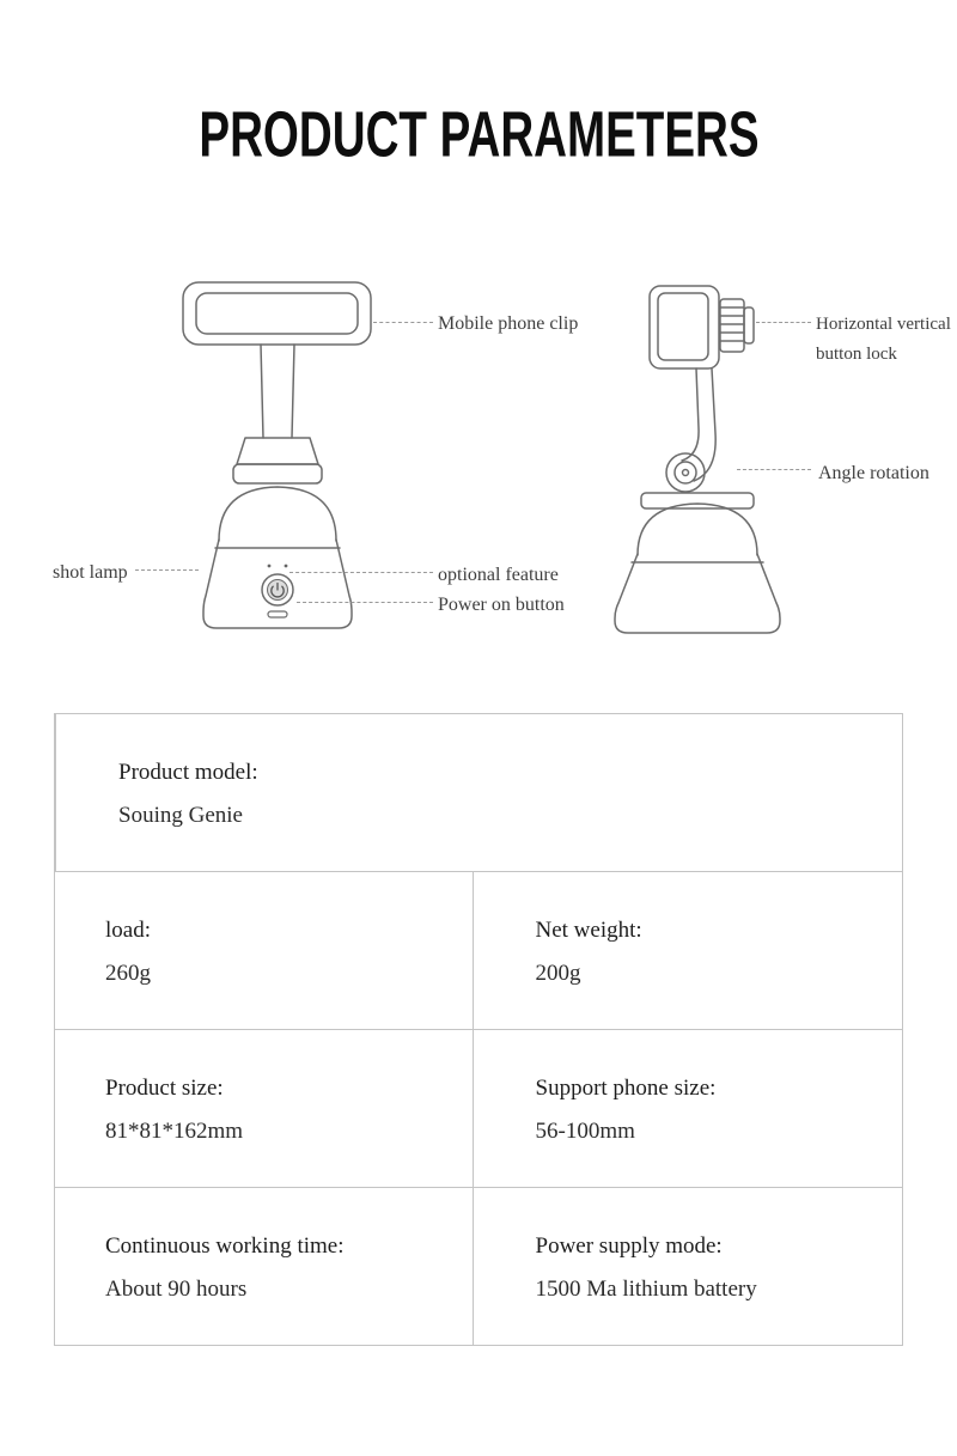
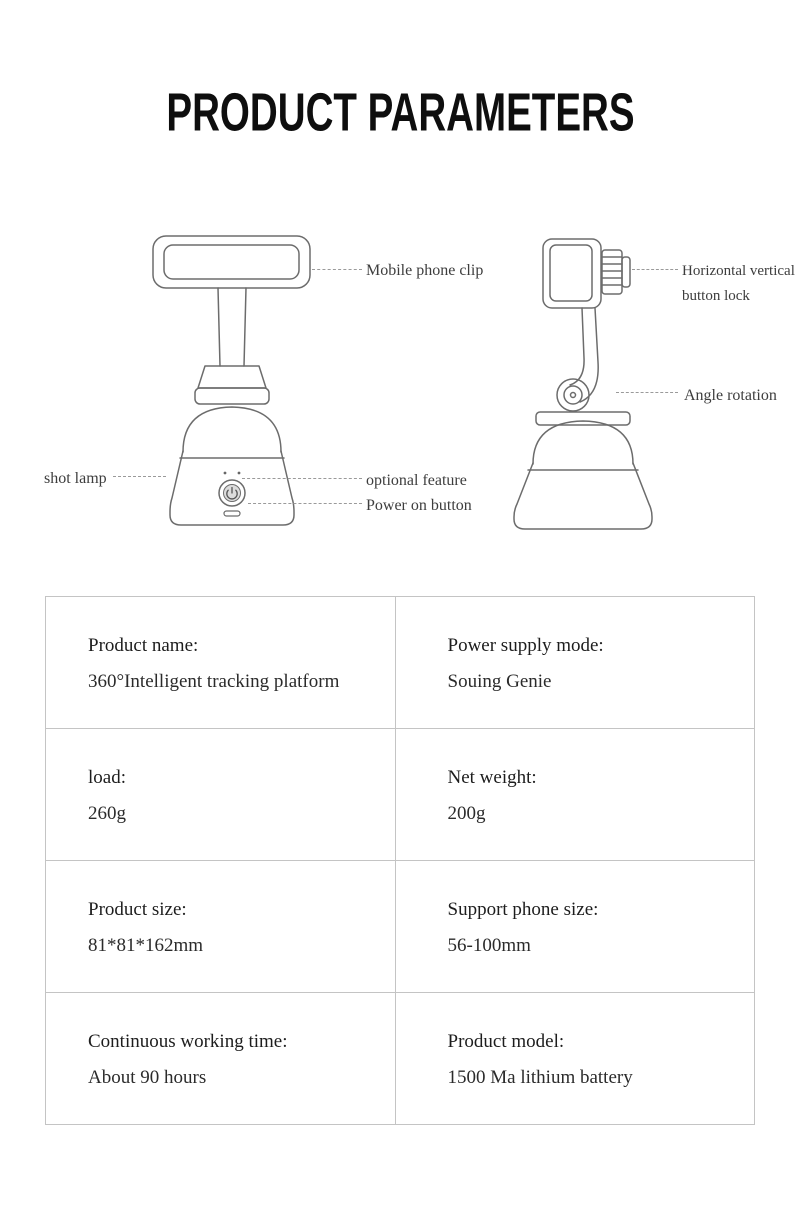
  PRODUCT PARAMETERS
  Mobile phone clip
  Horizontal vertical
  button lock
  Angle rotation
  shot lamp
  optional feature
  Power on button
+ Product name:
+ 360°Intelligent tracking platform
- Product model:
+ Power supply mode:
  Souing Genie
  load:
  260g
  Net weight:
  200g
  Product size:
  81*81*162mm
  Support phone size:
  56-100mm
  Continuous working time:
  About 90 hours
- Power supply mode:
+ Product model:
  1500 Ma lithium battery
